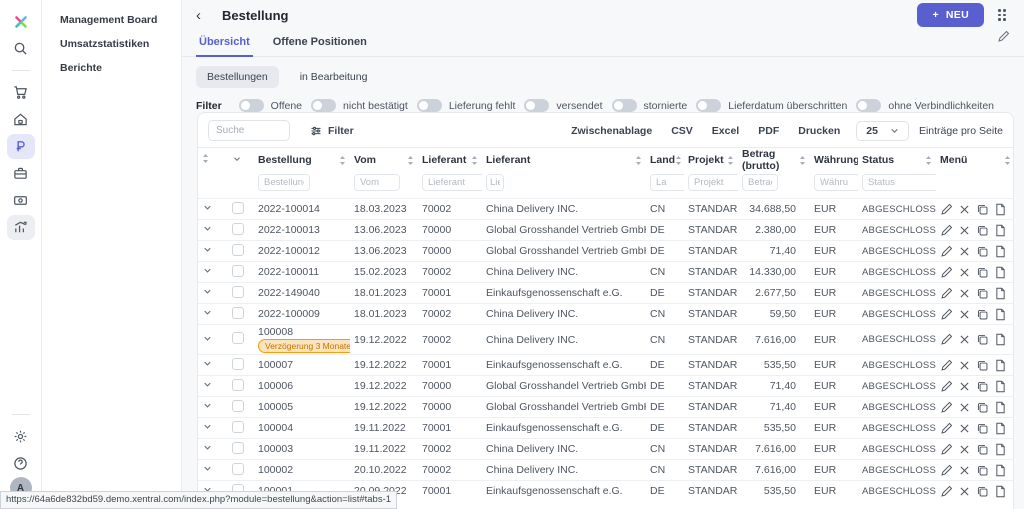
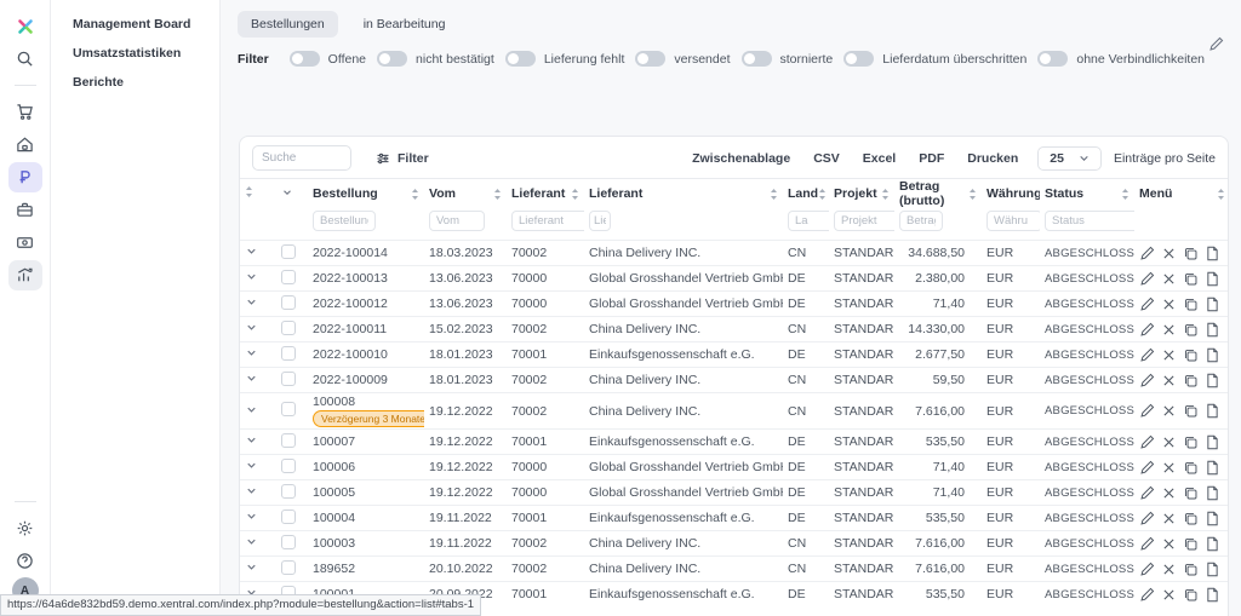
  A
  Management Board
  Umsatzstatistiken
  Berichte
- ‹
- Bestellung
- +
- NEU
- Übersicht
- Offene Positionen
  Bestellungen
  in Bearbeitung
  Filter
  Offene
  nicht bestätigt
  Lieferung fehlt
  versendet
  stornierte
  Lieferdatum überschritten
  ohne Verbindlichkeiten
  Suche
  Filter
  Zwischenablage
  CSV
  Excel
  PDF
  Drucken
  25
  Einträge pro Seite
  			Bestellung	Vom	Lieferant	Lieferant	Land	Projekt	Betrag (brutto)	Währung	Status	Menü
  			Bestellun	Vom	Lieferant	Li	La	Projekt	Betra	Währu	Status
  		2022-100014	18.03.2023	70002	China Delivery INC.	CN	STANDAR	34.688,50	EUR	ABGESCHLOSS
  		2022-100013	13.06.2023	70000	Global Grosshandel Vertrieb Gmb	DE	STANDAR	2.380,00	EUR	ABGESCHLOSS
  		2022-100012	13.06.2023	70000	Global Grosshandel Vertrieb Gmb	DE	STANDAR	71,40	EUR	ABGESCHLOSS
  		2022-100011	15.02.2023	70002	China Delivery INC.	CN	STANDAR	14.330,00	EUR	ABGESCHLOSS
- 		2022-149040	18.01.2023	70001	Einkaufsgenossenschaft e.G.	DE	STANDAR	2.677,50	EUR	ABGESCHLOSS
+ 		2022-100010	18.01.2023	70001	Einkaufsgenossenschaft e.G.	DE	STANDAR	2.677,50	EUR	ABGESCHLOSS
  		2022-100009	18.01.2023	70002	China Delivery INC.	CN	STANDAR	59,50	EUR	ABGESCHLOSS
  		100008 Verzögerung 3 Monate	19.12.2022	70002	China Delivery INC.	CN	STANDAR	7.616,00	EUR	ABGESCHLOSS
  		100007	19.12.2022	70001	Einkaufsgenossenschaft e.G.	DE	STANDAR	535,50	EUR	ABGESCHLOSS
  		100006	19.12.2022	70000	Global Grosshandel Vertrieb Gmb	DE	STANDAR	71,40	EUR	ABGESCHLOSS
  		100005	19.12.2022	70000	Global Grosshandel Vertrieb Gmb	DE	STANDAR	71,40	EUR	ABGESCHLOSS
  		100004	19.11.2022	70001	Einkaufsgenossenschaft e.G.	DE	STANDAR	535,50	EUR	ABGESCHLOSS
  		100003	19.11.2022	70002	China Delivery INC.	CN	STANDAR	7.616,00	EUR	ABGESCHLOSS
- 		100002	20.10.2022	70002	China Delivery INC.	CN	STANDAR	7.616,00	EUR	ABGESCHLOSS
+ 		189652	20.10.2022	70002	China Delivery INC.	CN	STANDAR	7.616,00	EUR	ABGESCHLOSS
  			22	70001	Einkaufsgenossenschaft e.G.	DE	STANDAR	535,50	EUR	ABGESCHLOSS
  https://64a6de832bd59.demo.xentral.com/index.php?module=bestellung&action=list#tabs-1
